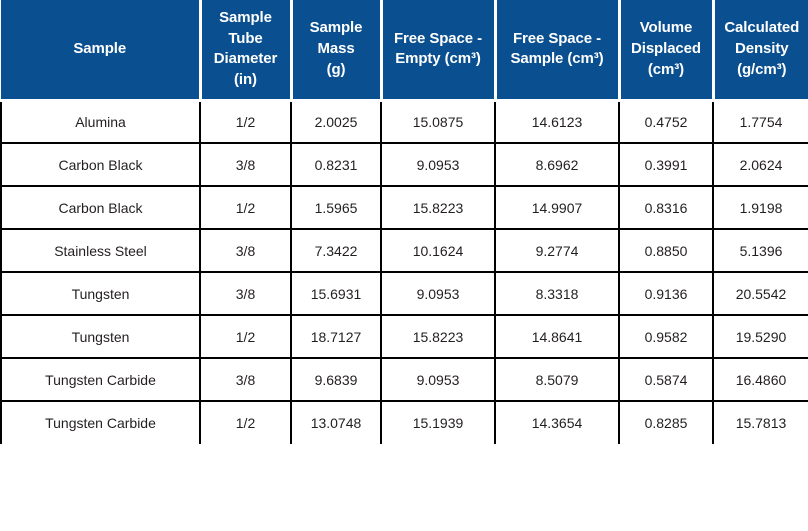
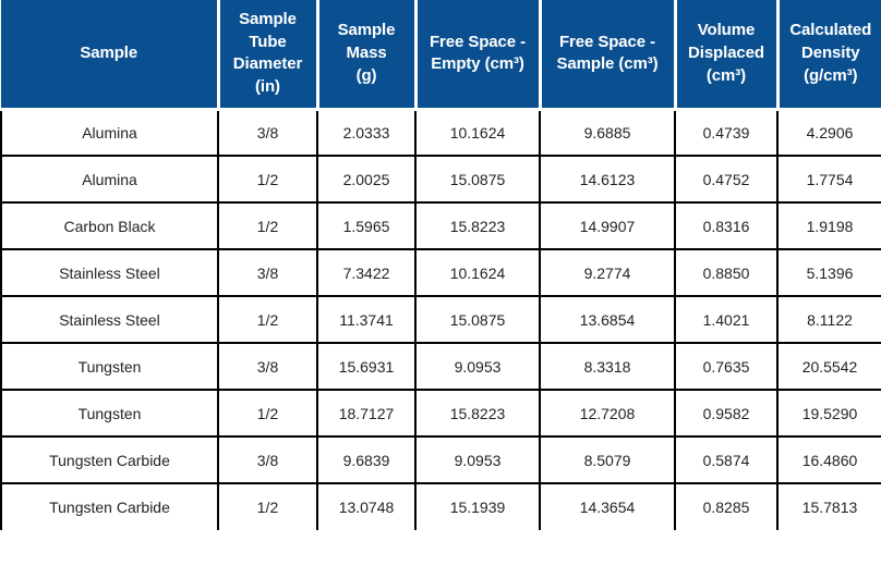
  Sample	Sample Tube Diameter (in)	Sample Mass (g)	Free Space - Empty (cm³)	Free Space - Sample (cm³)	Volume Displaced (cm³)	Calculated Density (g/cm³)
+ Alumina	3/8	2.0333	10.1624	9.6885	0.4739	4.2906
  Alumina	1/2	2.0025	15.0875	14.6123	0.4752	1.7754
- Carbon Black	3/8	0.8231	9.0953	8.6962	0.3991	2.0624
  Carbon Black	1/2	1.5965	15.8223	14.9907	0.8316	1.9198
  Stainless Steel	3/8	7.3422	10.1624	9.2774	0.8850	5.1396
+ Stainless Steel	1/2	11.3741	15.0875	13.6854	1.4021	8.1122
- Tungsten	3/8	15.6931	9.0953	8.3318	0.9136	20.5542
+ Tungsten	3/8	15.6931	9.0953	8.3318	0.7635	20.5542
- Tungsten	1/2	18.7127	15.8223	14.8641	0.9582	19.5290
+ Tungsten	1/2	18.7127	15.8223	12.7208	0.9582	19.5290
  Tungsten Carbide	3/8	9.6839	9.0953	8.5079	0.5874	16.4860
  Tungsten Carbide	1/2	13.0748	15.1939	14.3654	0.8285	15.7813
